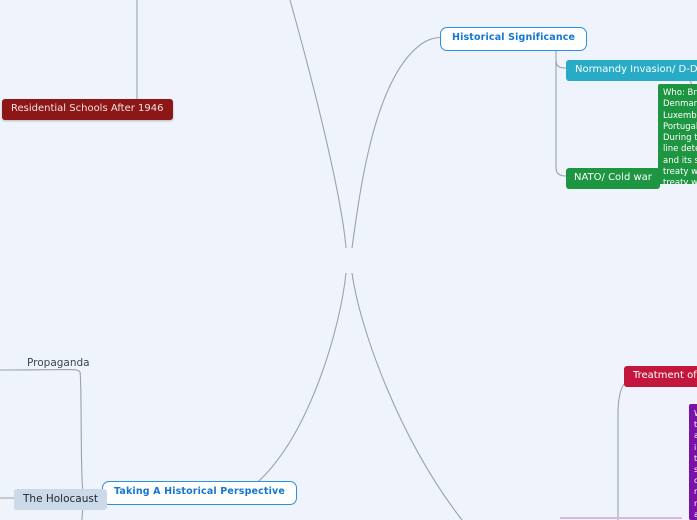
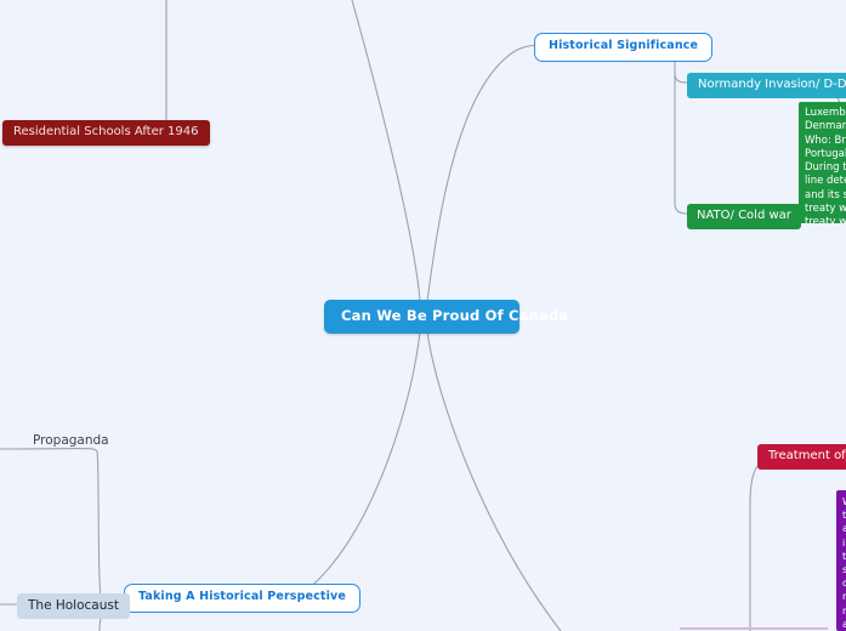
+ Can We Be Proud Of Canada
  Historical Significance
  Taking A Historical Perspective
  Normandy Invasion/ D-D
  NATO/ Cold war
  Residential Schools After 1946
  Treatment of
  Propaganda
  The Holocaust
- Who: Br
+ Luxemb
  Denmar
- Luxemb
+ Who: Br
  Portuga
  During t
  line det
  and its
  treaty w
  treaty w
  t
  a
  i
  t
  s
  o
  r
  a
